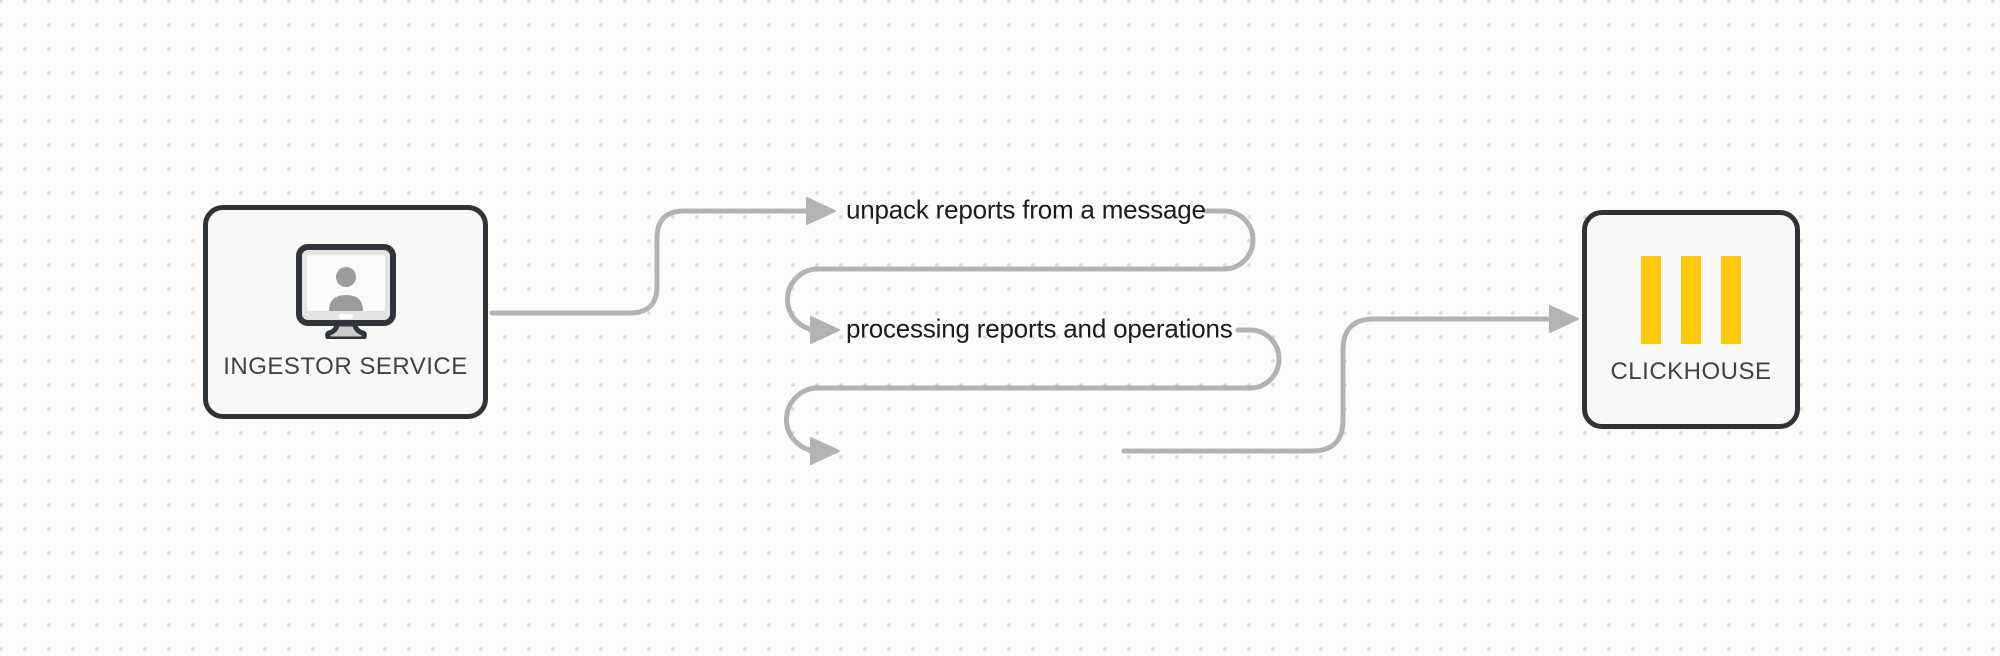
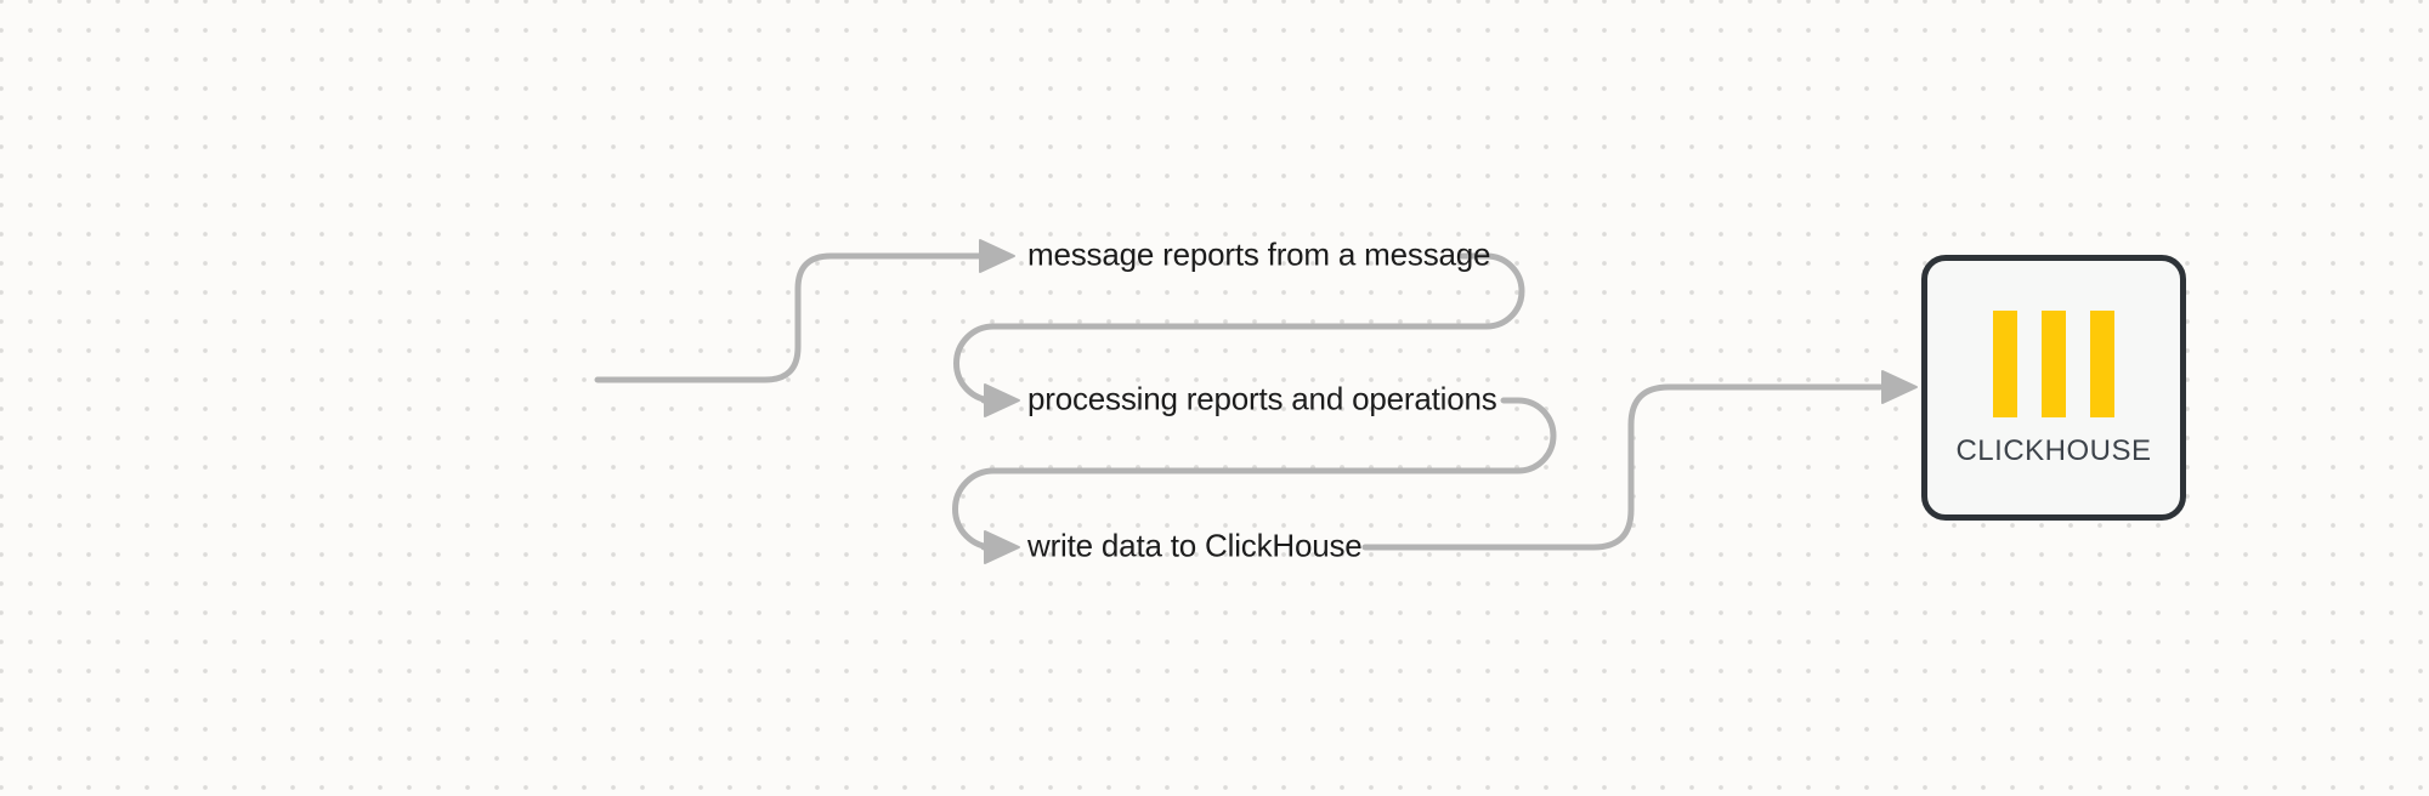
- INGESTOR SERVICE
  CLICKHOUSE
- unpack reports from a message
+ message reports from a message
  processing reports and operations
+ write data to ClickHouse
